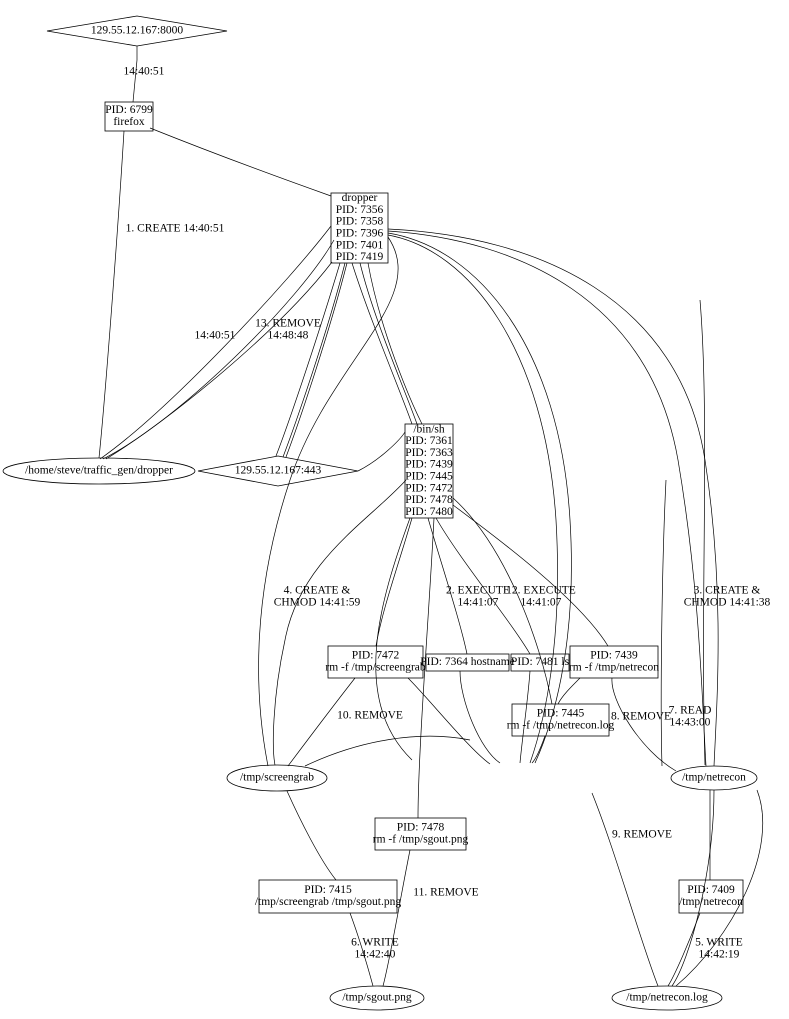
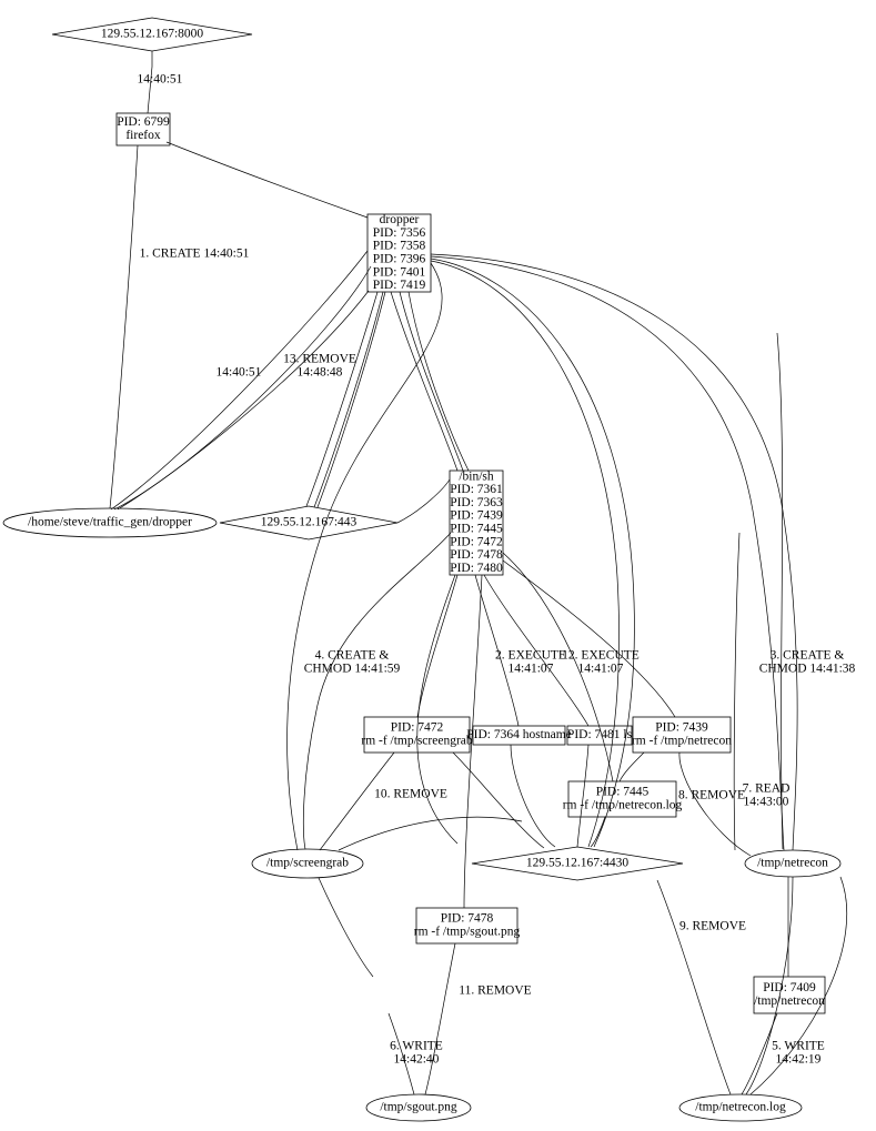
  129.55.12.167:8000
  PID: 6799
  firefox
  dropper
  PID: 7356
  PID: 7358
  PID: 7396
  PID: 7401
  PID: 7419
  /home/steve/traffic_gen/dropper
  129.55.12.167:443
  /bin/sh
  PID: 7361
  PID: 7363
  PID: 7439
  PID: 7445
  PID: 7472
  PID: 7478
  PID: 7480
  PID: 7472
  rm -f /tmp/screengrab
  PID: 7364 hostname
  PID: 7481 ls
  PID: 7439
  rm -f /tmp/netrecon
  PID: 7445
  rm -f /tmp/netrecon.log
  /tmp/screengrab
+ 129.55.12.167:4430
  /tmp/netrecon
  PID: 7478
  rm -f /tmp/sgout.png
- PID: 7415
- /tmp/screengrab /tmp/sgout.png
  PID: 7409
  /tmp/netrecon
  /tmp/sgout.png
  /tmp/netrecon.log
  14:40:51
  1. CREATE 14:40:51
  14:40:51
  13. REMOVE
  14:48:48
  4. CREATE &
  CHMOD 14:41:59
  2. EXECUTE
  14:41:07
  12. EXECUTE
  14:41:07
  3. CREATE &
  CHMOD 14:41:38
  10. REMOVE
  8. REMOVE
  7. READ
  14:43:00
  9. REMOVE
  11. REMOVE
  6. WRITE
  14:42:40
  5. WRITE
  14:42:19
